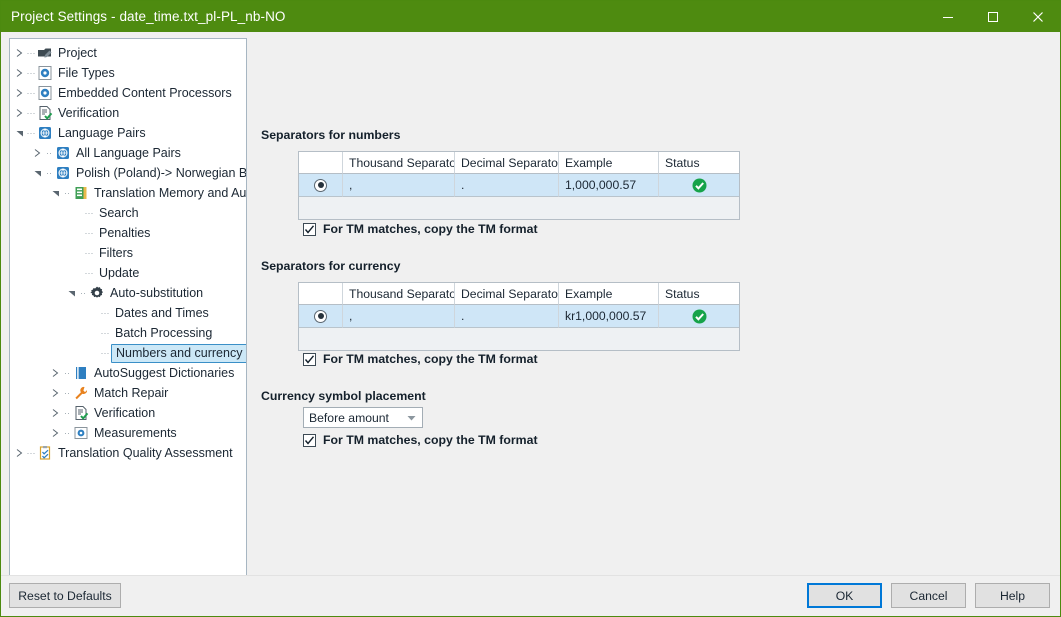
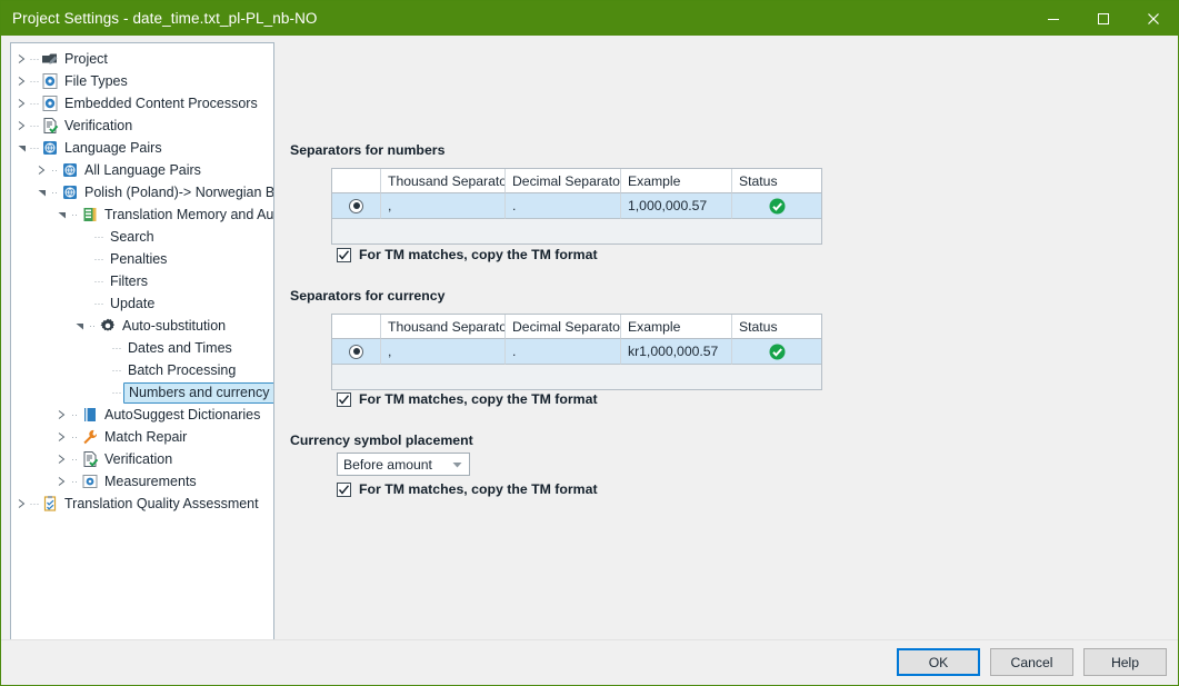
  Project Settings - date_time.txt_pl-PL_nb-NO
  ···
  Project
  ···
  File Types
  ···
  Embedded Content Processors
  ···
  Verification
  ···
  Language Pairs
  ··
  All Language Pairs
  ··
  Polish (Poland)-> Norwegian B
  ··
  Translation Memory and Au
  ···
  Search
  ···
  Penalties
  ···
  Filters
  ···
  Update
  ··
  Auto-substitution
  ···
  Dates and Times
  ···
  Batch Processing
  ···
  Numbers and currency
  ··
  AutoSuggest Dictionaries
  ··
  Match Repair
  ··
  Verification
  ··
  Measurements
  ···
  Translation Quality Assessment
  Separators for numbers
  Thousand Separato
  Decimal Separato
  Example
  Status
  ,
  .
  1,000,000.57
  For TM matches, copy the TM format
  Separators for currency
  Thousand Separato
  Decimal Separato
  Example
  Status
  ,
  .
  kr1,000,000.57
  For TM matches, copy the TM format
  Currency symbol placement
  Before amount
  For TM matches, copy the TM format
- Reset to Defaults
  OK
  Cancel
  Help
